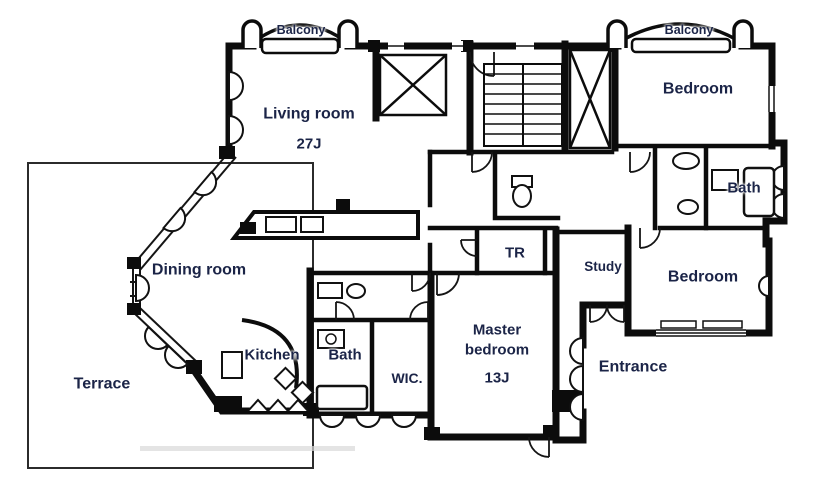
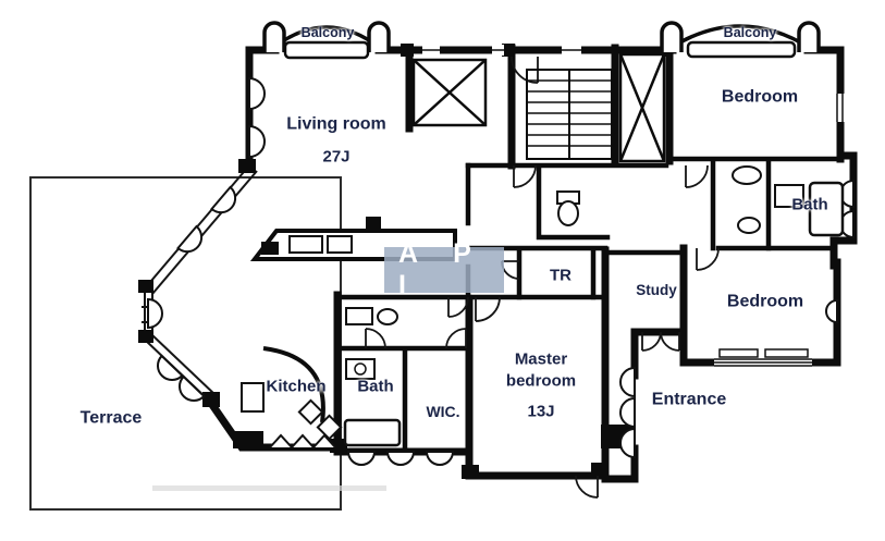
  Balcony
  Balcony
  Living room
  27J
  Bedroom
  Bath
  Bedroom
  Study
  TR
- Dining room
  Terrace
  Kitchen
  Bath
  WIC.
  Master bedroom
  13J
  Entrance
+ A P I
